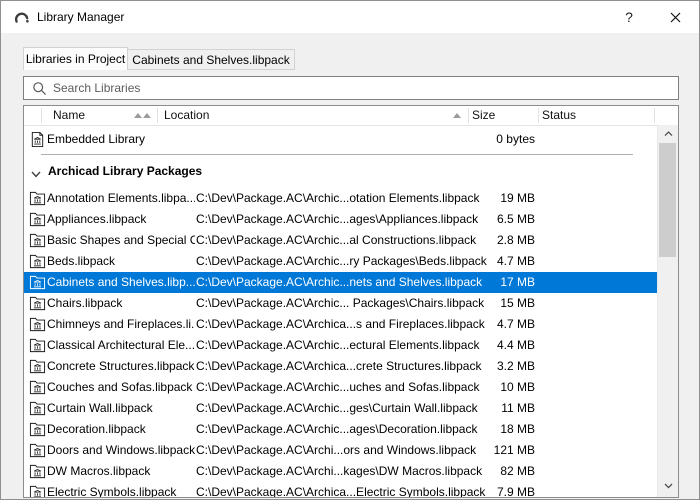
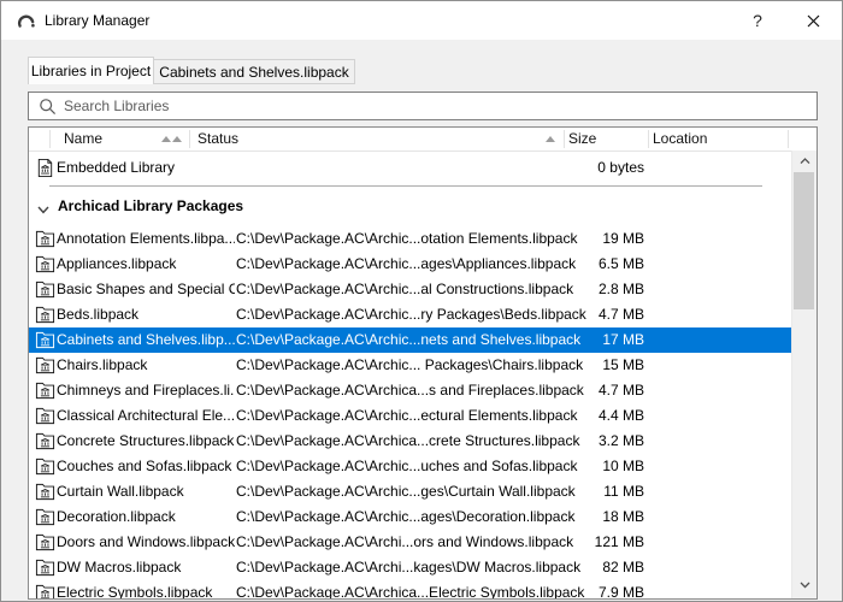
  Library Manager
  ?
  Libraries in Project
  Cabinets and Shelves.libpack
  Search Libraries
  Name
- Location
+ Status
  Size
- Status
+ Location
  Embedded Library
  0 bytes
  Archicad Library Packages
  Annotation Elements.libpa...
  C:\Dev\Package.AC\Archic...otation Elements.libpack
  19 MB
  Appliances.libpack
  C:\Dev\Package.AC\Archic...ages\Appliances.libpack
  6.5 MB
  Basic Shapes and Special C
  C:\Dev\Package.AC\Archic...al Constructions.libpack
  2.8 MB
  Beds.libpack
  C:\Dev\Package.AC\Archic...ry Packages\Beds.libpack
  4.7 MB
  Cabinets and Shelves.libp...
  C:\Dev\Package.AC\Archic...nets and Shelves.libpack
  17 MB
  Chairs.libpack
  C:\Dev\Package.AC\Archic... Packages\Chairs.libpack
  15 MB
  Chimneys and Fireplaces.li.
  C:\Dev\Package.AC\Archica...s and Fireplaces.libpack
  4.7 MB
  Classical Architectural Ele...
  C:\Dev\Package.AC\Archic...ectural Elements.libpack
  4.4 MB
  Concrete Structures.libpack
  C:\Dev\Package.AC\Archica...crete Structures.libpack
  3.2 MB
  Couches and Sofas.libpack
  C:\Dev\Package.AC\Archic...uches and Sofas.libpack
  10 MB
  Curtain Wall.libpack
  C:\Dev\Package.AC\Archic...ges\Curtain Wall.libpack
  11 MB
  Decoration.libpack
  C:\Dev\Package.AC\Archic...ages\Decoration.libpack
  18 MB
  Doors and Windows.libpack
  C:\Dev\Package.AC\Archi...ors and Windows.libpack
  121 MB
  DW Macros.libpack
  C:\Dev\Package.AC\Archi...kages\DW Macros.libpack
  82 MB
  Electric Symbols.libpack
  C:\Dev\Package.AC\Archica...Electric Symbols.libpack
  7.9 MB
